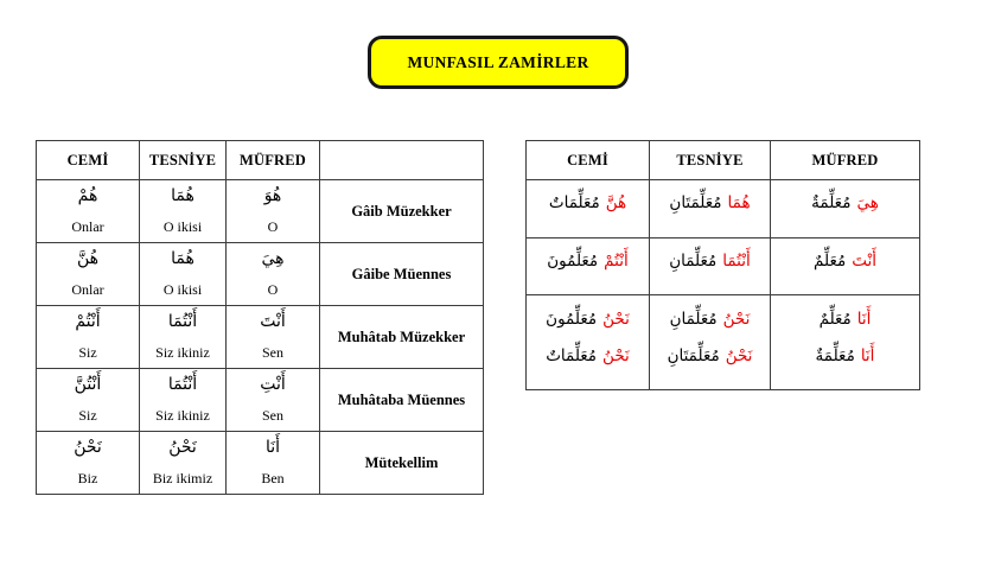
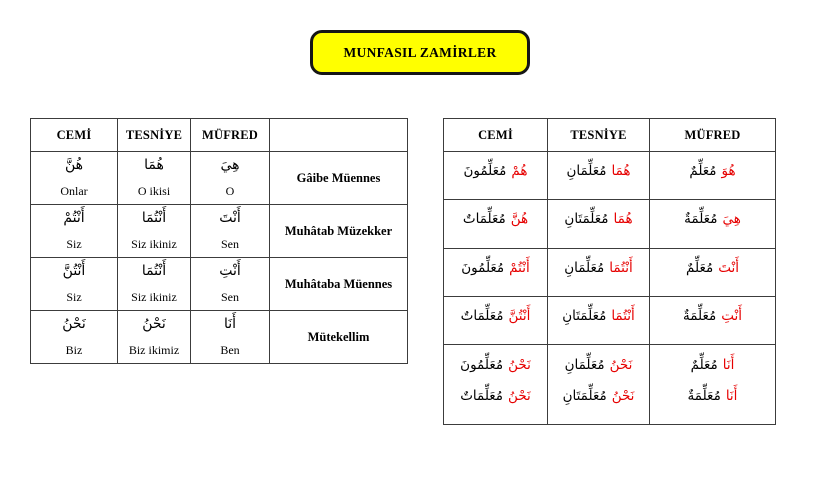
  MUNFASIL ZAMİRLER
  CEMİ	TESNİYE	MÜFRED
- هُمْ Onlar	هُمَا O ikisi	هُوَ O	Gâib Müzekker
  هُنَّ Onlar	هُمَا O ikisi	هِيَ O	Gâibe Müennes
  أَنْتُمْ Siz	أَنْتُمَا Siz ikiniz	أَنْتَ Sen	Muhâtab Müzekker
  أَنْتُنَّ Siz	أَنْتُمَا Siz ikiniz	أَنْتِ Sen	Muhâtaba Müennes
  نَحْنُ Biz	نَحْنُ Biz ikimiz	أَنَا Ben	Mütekellim
  CEMİ	TESNİYE	MÜFRED
+ هُمْ مُعَلِّمُونَ	هُمَا مُعَلِّمَانِ	هُوَ مُعَلِّمٌ
  هُنَّ مُعَلِّمَاتٌ	هُمَا مُعَلِّمَتَانِ	هِيَ مُعَلِّمَةٌ
  أَنْتُمْ مُعَلِّمُونَ	أَنْتُمَا مُعَلِّمَانِ	أَنْتَ مُعَلِّمٌ
+ أَنْتُنَّ مُعَلِّمَاتٌ	أَنْتُمَا مُعَلِّمَتَانِ	أَنْتِ مُعَلِّمَةٌ
  نَحْنُ مُعَلِّمُونَ نَحْنُ مُعَلِّمَاتٌ	نَحْنُ مُعَلِّمَانِ نَحْنُ مُعَلِّمَتَانِ	أَنَا مُعَلِّمٌ أَنَا مُعَلِّمَةٌ
